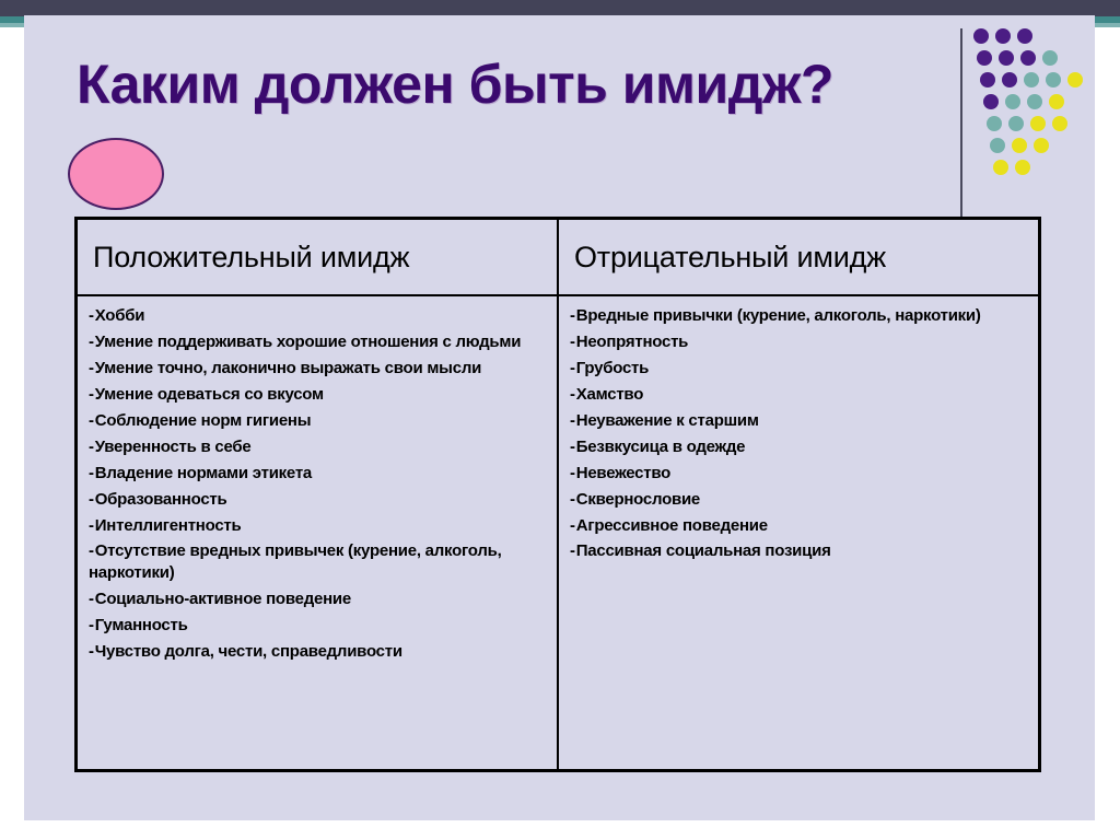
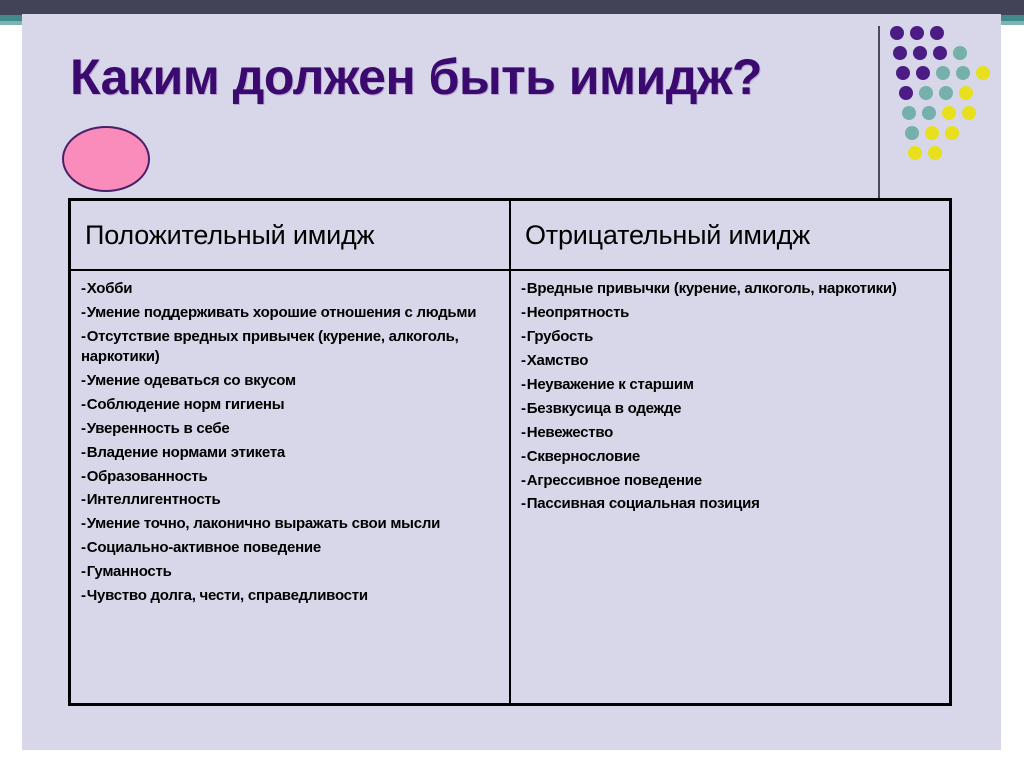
  Каким должен быть имидж?
  Положительный имидж
  Отрицательный имидж
  Хобби
  Умение поддерживать хорошие отношения с людьми
- Умение точно, лаконично выражать свои мысли
+ Отсутствие вредных привычек (курение, алкоголь, наркотики)
  Умение одеваться со вкусом
  Соблюдение норм гигиены
  Уверенность в себе
  Владение нормами этикета
  Образованность
  Интеллигентность
- Отсутствие вредных привычек (курение, алкоголь, наркотики)
+ Умение точно, лаконично выражать свои мысли
  Социально-активное поведение
  Гуманность
  Чувство долга, чести, справедливости
  Вредные привычки (курение, алкоголь, наркотики)
  Неопрятность
  Грубость
  Хамство
  Неуважение к старшим
  Безвкусица в одежде
  Невежество
  Сквернословие
  Агрессивное поведение
  Пассивная социальная позиция
